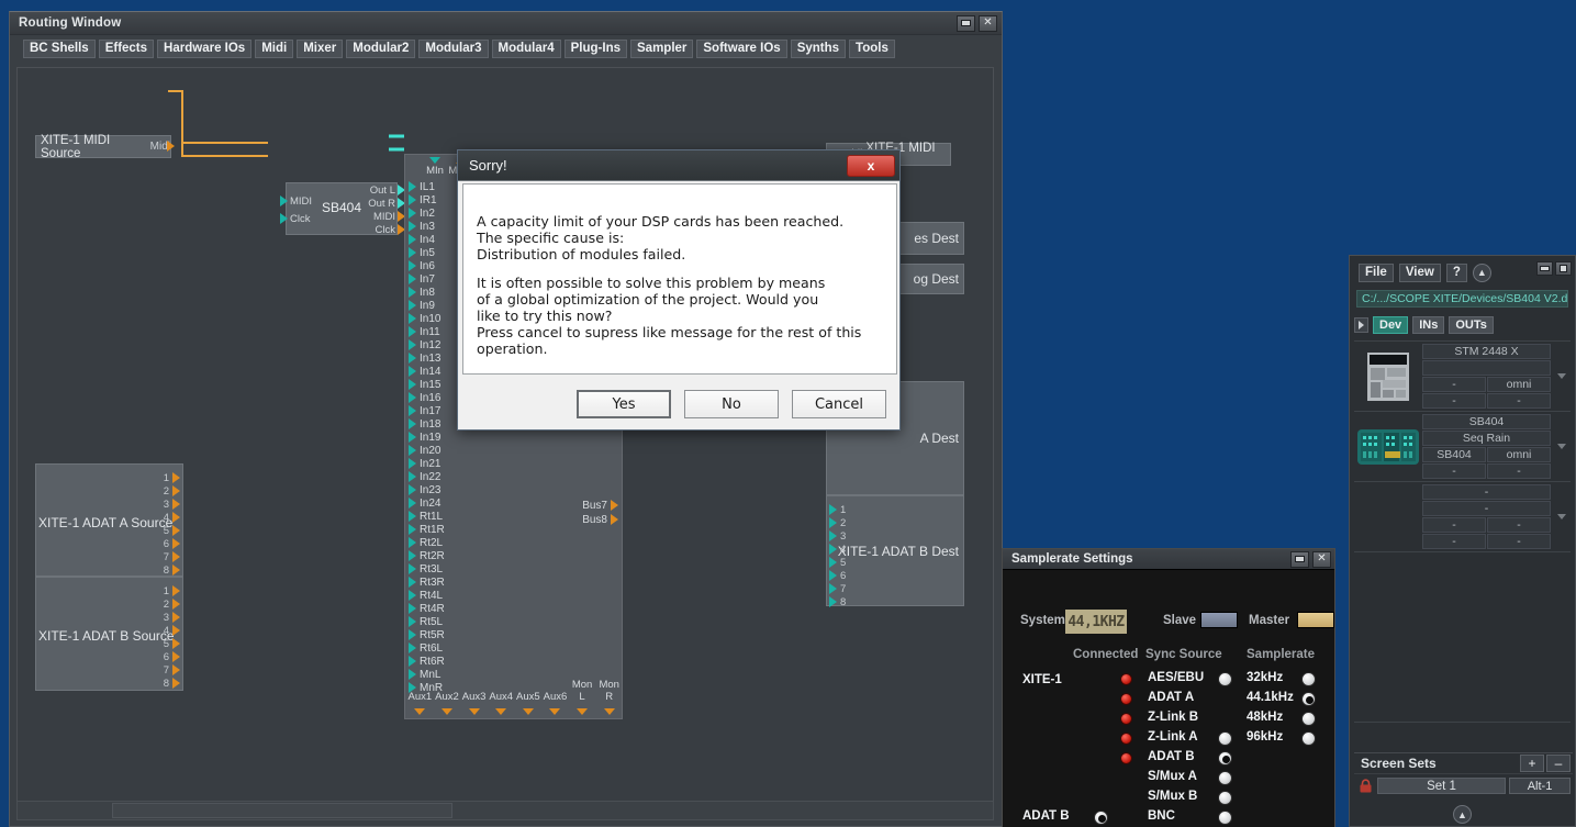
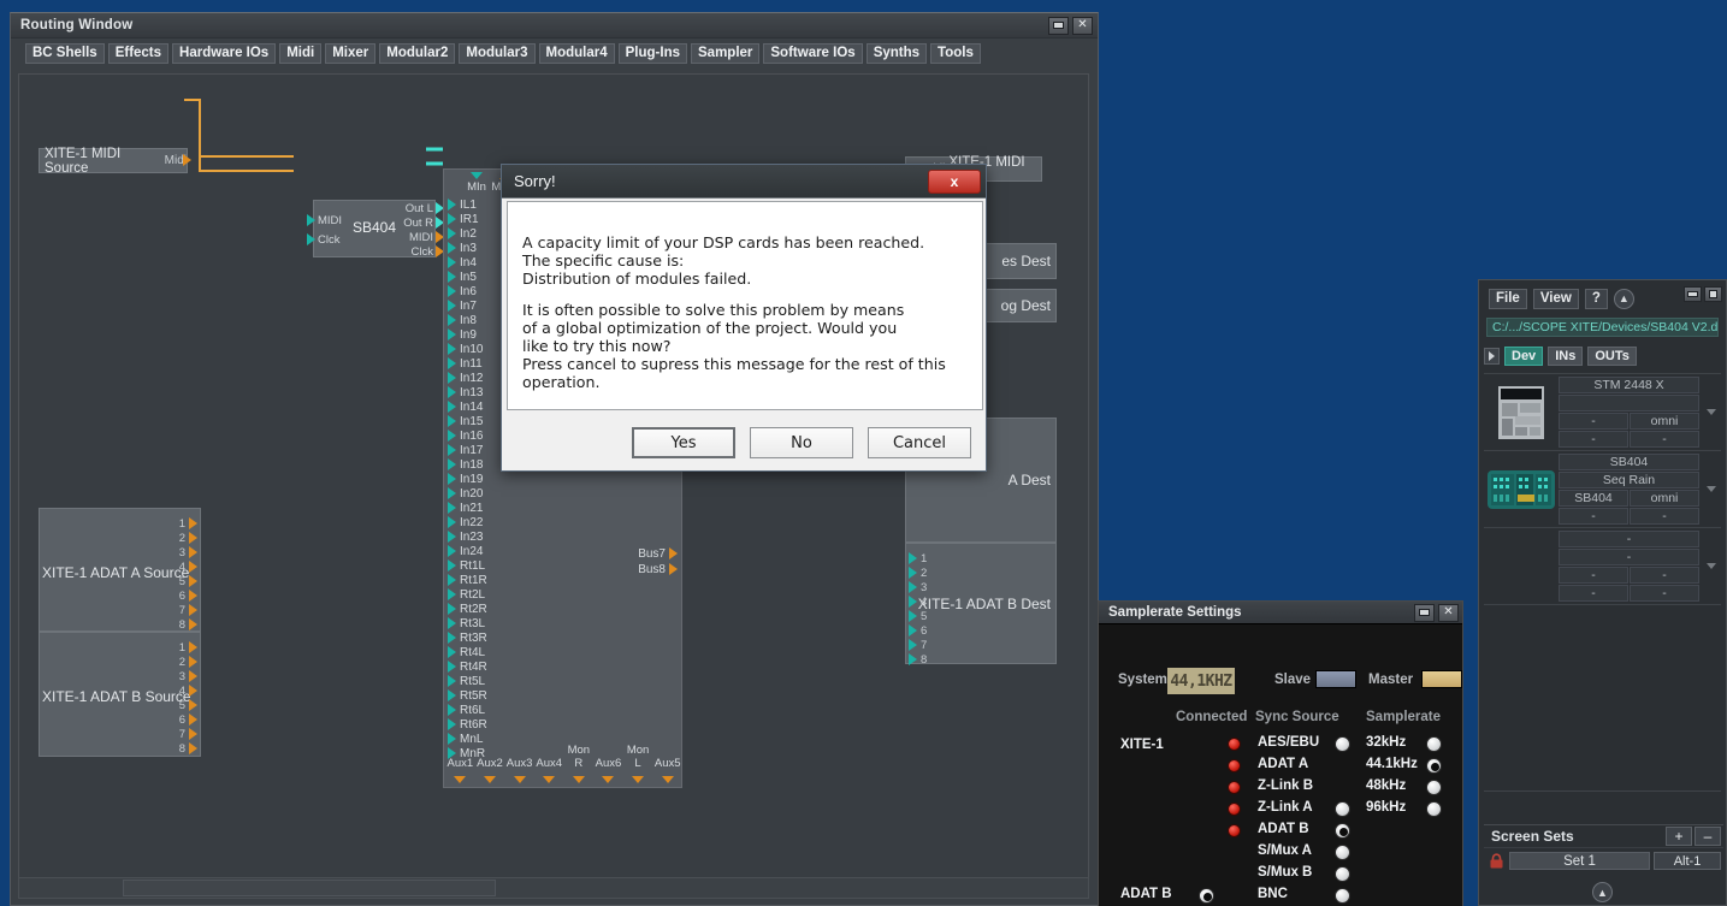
  Routing Window
  ✕
  BC Shells
  Effects
  Hardware IOs
  Midi
  Mixer
  Modular2
  Modular3
  Modular4
  Plug-Ins
  Sampler
  Software IOs
  Synths
  Tools
  XITE-1 MIDI Source
  Midi
  SB404
  MIDI
  Clck
  Out L
  Out R
  MIDI
  Clck
  MIn
  IL1
  IR1
  In2
  In3
  In4
  In5
  In6
  In7
  In8
  In9
  In10
  In11
  In12
  In13
  In14
  In15
  In16
  In17
  In18
  In19
  In20
  In21
  In22
  In23
  In24
  Rt1L
  Rt1R
  Rt2L
  Rt2R
  Rt3L
  Rt3R
  Rt4L
  Rt4R
  Rt5L
  Rt5R
  Rt6L
  Rt6R
  MnL
  MnR
  Bus7
  Bus8
  Aux1
  Aux2
  Aux3
  Aux4
- Aux5
+ Mon R
  Aux6
  Mon L
- Mon R
+ Aux5
  XITE-1 ADAT A Source
  1
  2
  3
  4
  5
  6
  7
  8
  XITE-1 ADAT B Source
  1
  2
  3
  4
  5
  6
  7
  8
  XITE-1 MIDI
  es Dest
  og Dest
  A Dest
  XITE-1 ADAT B Dest
  1
  2
  3
  4
  5
  6
  7
  8
  Sorry!
  x
  A capacity limit of your DSP cards has been reached.
  The specific cause is:
  Distribution of modules failed.
  It is often possible to solve this problem by means
  of a global optimization of the project. Would you
  like to try this now?
- Press cancel to supress like message for the rest of this operation.
+ Press cancel to supress this message for the rest of this operation.
  Yes
  No
  Cancel
  Samplerate Settings
  ✕
  System
  44,1KHZ
  Slave
  Master
  Connected
  Sync Source
  Samplerate
  XITE-1
  AES/EBU
  ADAT A
  Z-Link B
  Z-Link A
  ADAT B
  S/Mux A
  S/Mux B
  BNC
  32kHz
  44.1kHz
  48kHz
  96kHz
  ADAT B
  File
  View
  ?
  ▲
  C:/.../SCOPE XITE/Devices/SB404 V2.d
  Dev
  INs
  OUTs
  STM 2448 X
  -
  omni
  -
  -
  SB404
  Seq Rain
  SB404
  omni
  -
  -
  -
  -
  -
  -
  -
  -
  Screen Sets
  +
  –
  Set 1
  Alt-1
  ▲
